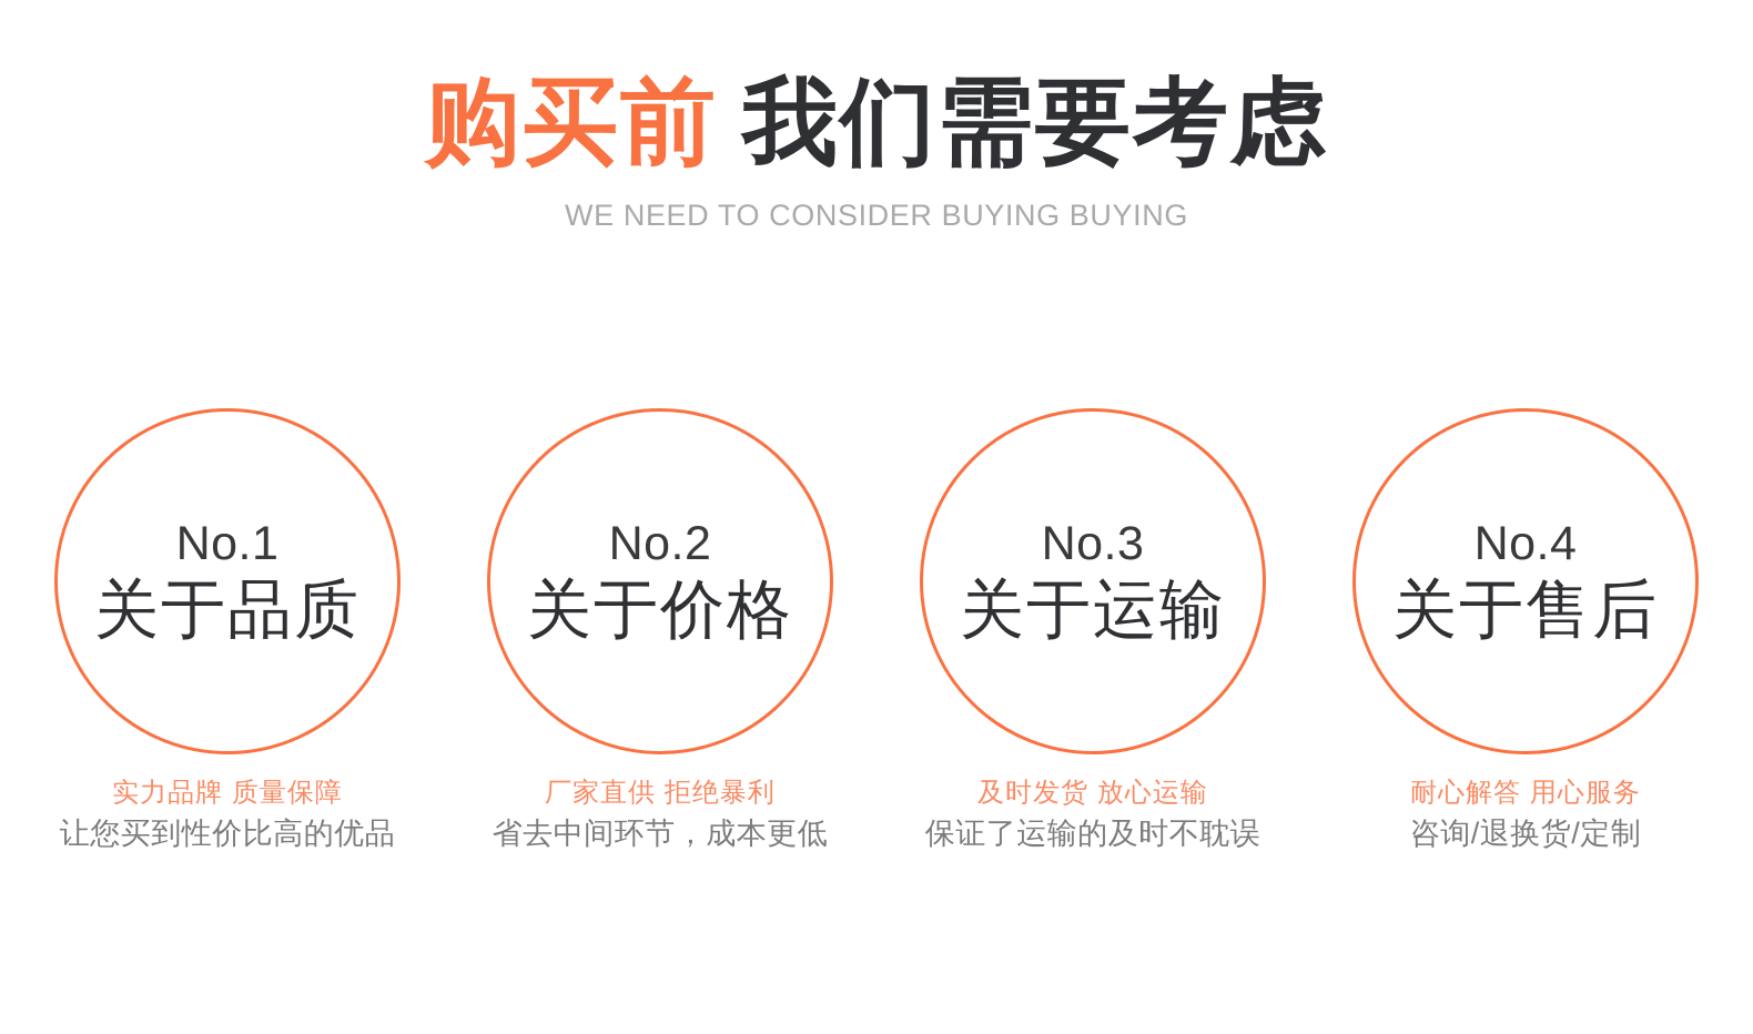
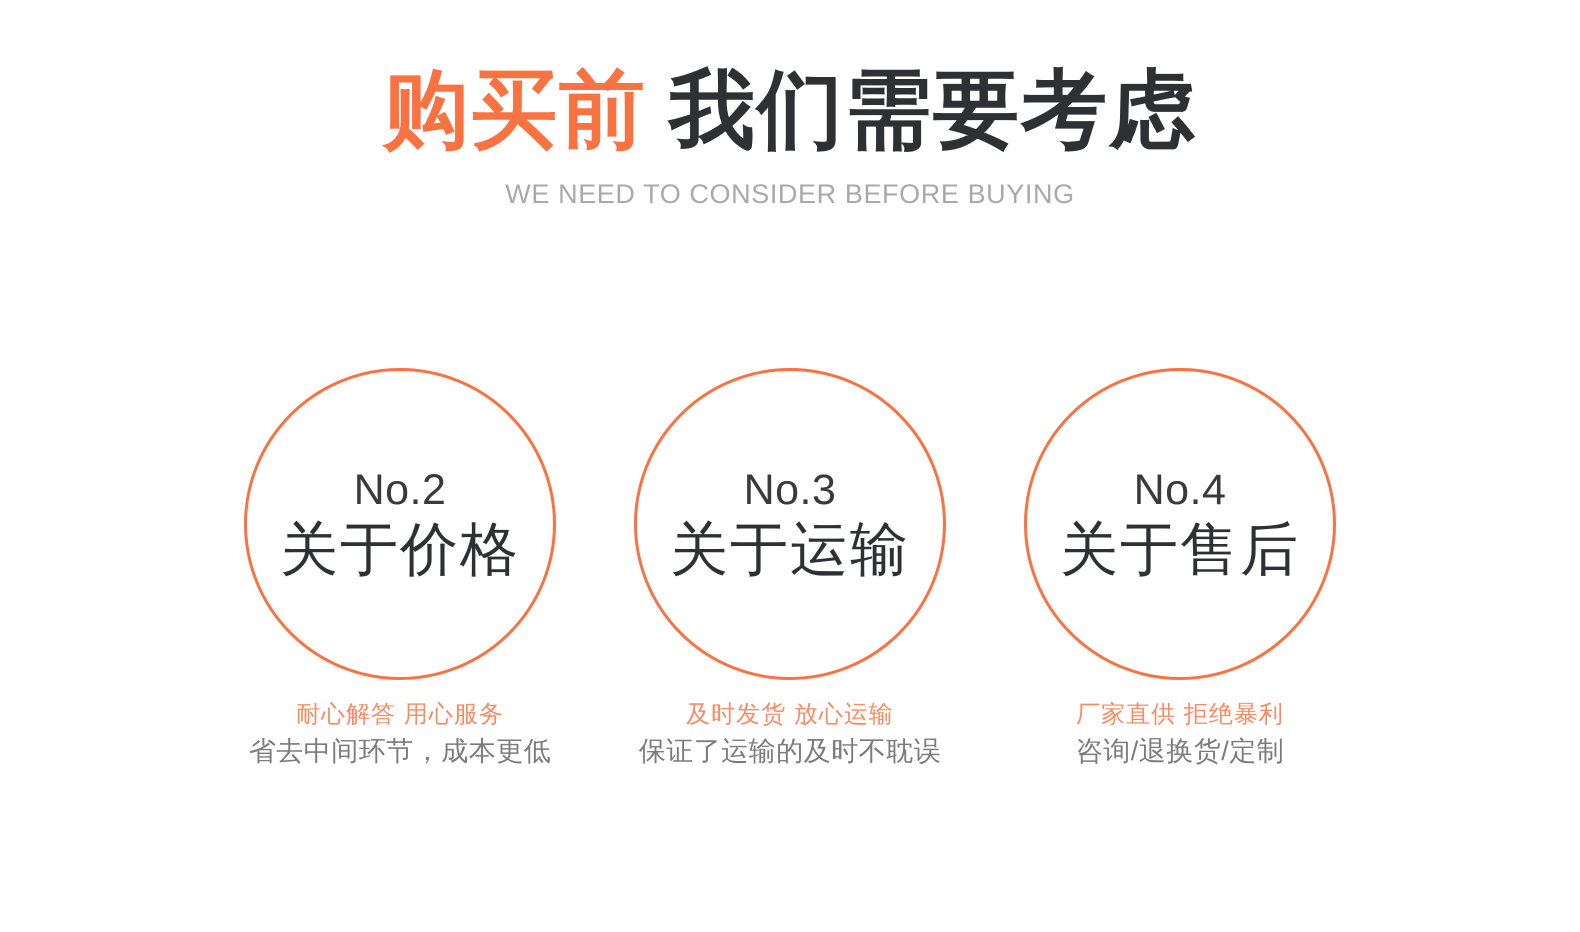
  购买前 我们需要考虑
- WE NEED TO CONSIDER BUYING BUYING
+ WE NEED TO CONSIDER BEFORE BUYING
- No.1
- 关于品质
- 实力品牌 质量保障
- 让您买到性价比高的优品
  No.2
  关于价格
- 厂家直供 拒绝暴利
+ 耐心解答 用心服务
  省去中间环节，成本更低
  No.3
  关于运输
  及时发货 放心运输
  保证了运输的及时不耽误
  No.4
  关于售后
- 耐心解答 用心服务
+ 厂家直供 拒绝暴利
  咨询/退换货/定制
